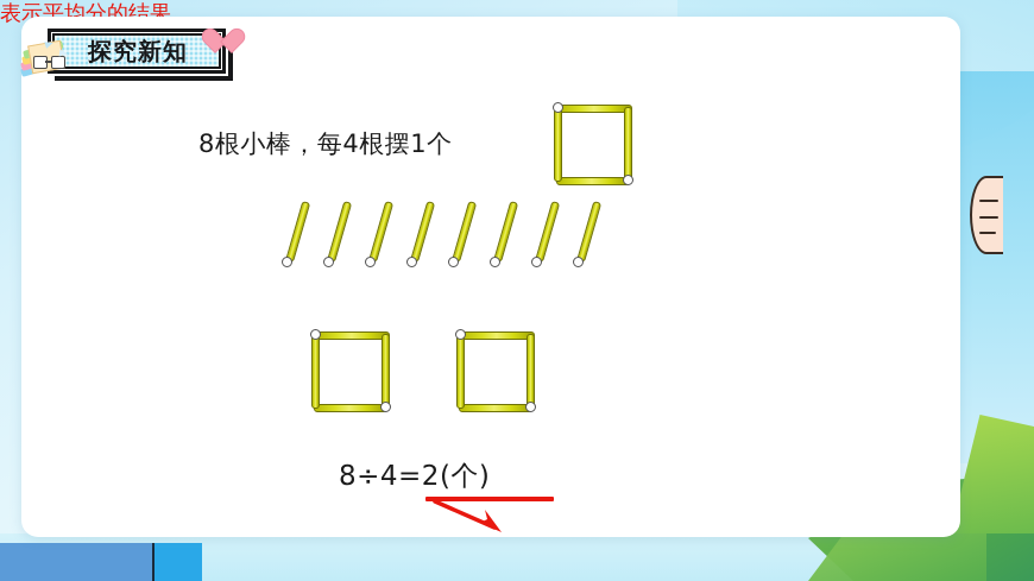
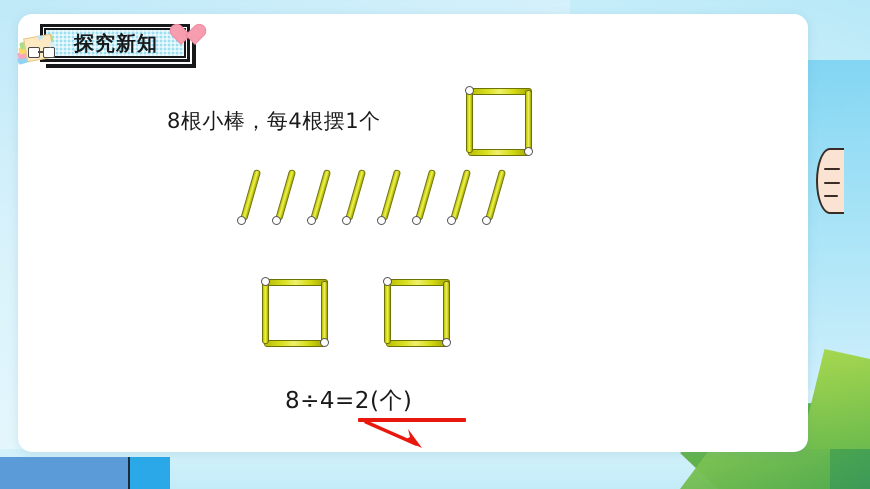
  探究新知
  8根小棒，每4根摆1个
  8÷4=2(个)
- 表示平均分的结果。
